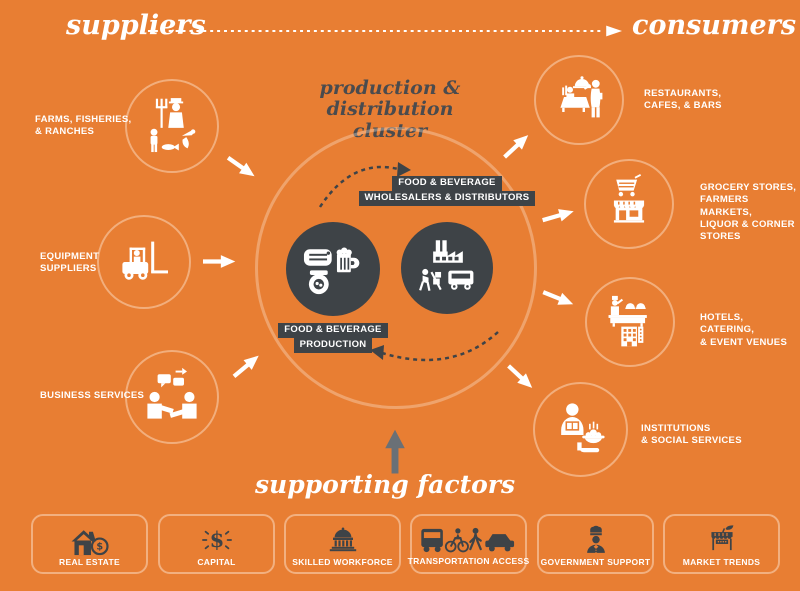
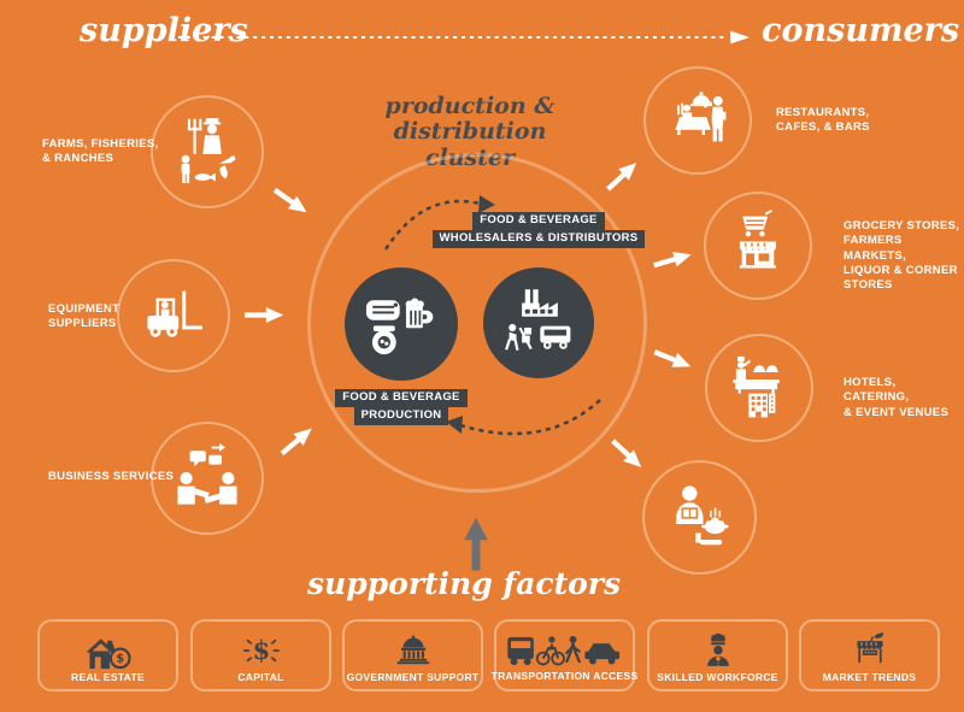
  suppliers
  consumers
  production &
  distribution cluster
  FOOD & BEVERAGE
  WHOLESALERS & DISTRIBUTORS
  FOOD & BEVERAGE
  PRODUCTION
  FARMS, FISHERIES,
  & RANCHES
  EQUIPMENT
  SUPPLIERS
  BUSINESS SERVICES
  RESTAURANTS,
  CAFES, & BARS
  GROCERY STORES,
  FARMERS MARKETS,
  LIQUOR & CORNER
  STORES
  HOTELS, CATERING,
  & EVENT VENUES
- INSTITUTIONS
- & SOCIAL SERVICES
  supporting factors
  $
  REAL ESTATE
  $
  CAPITAL
- SKILLED WORKFORCE
+ GOVERNMENT SUPPORT
  TRANSPORTATION ACCESS
- GOVERNMENT SUPPORT
+ SKILLED WORKFORCE
  MARKET TRENDS
